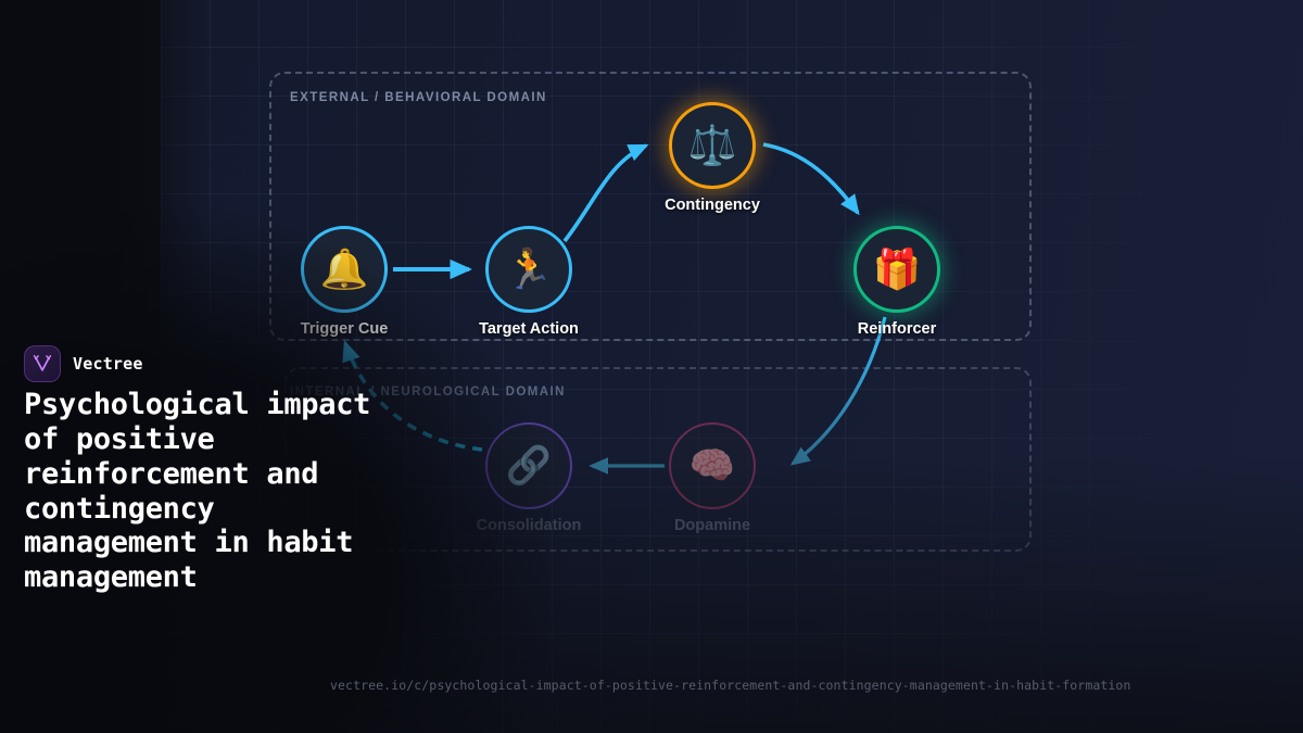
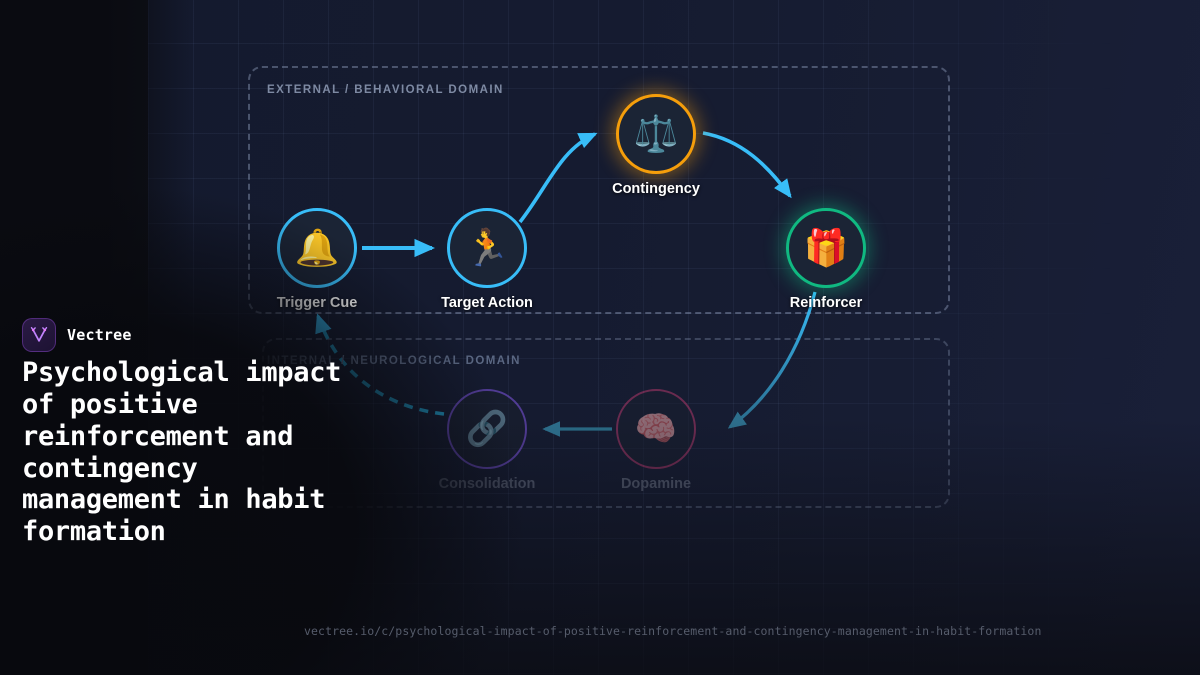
  Vectree
- Psychological impact of positive reinforcement and contingency management in habit management
+ Psychological impact of positive reinforcement and contingency management in habit formation
  vectree.io/c/psychological-impact-of-positive-reinforcement-and-contingency-management-in-habit-formation
